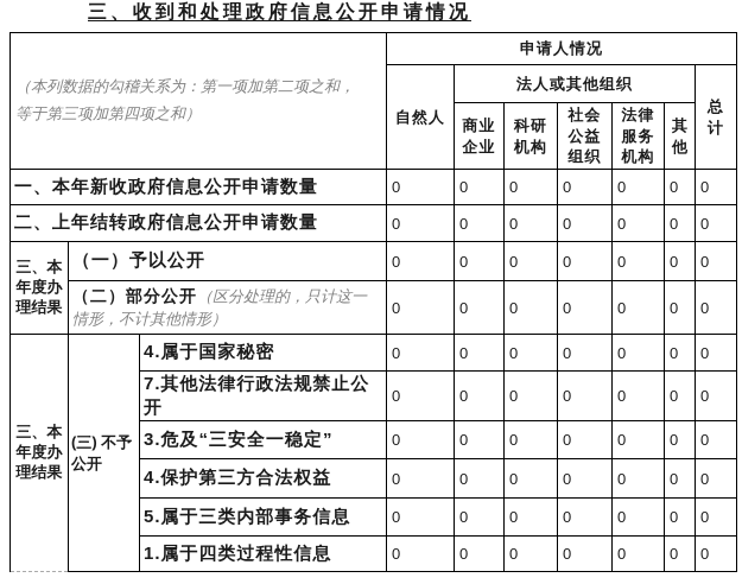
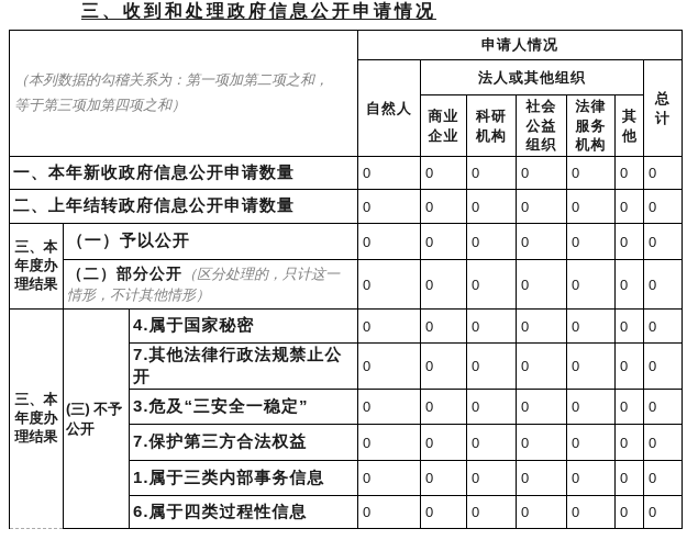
  三、收到和处理政府信息公开申请情况
  （本列数据的勾稽关系为：第一项加第二项之和，等于第三项加第四项之和）	申请人情况
  自然人	法人或其他组织	总计
  商业企业	科研机构	社会公益组织	法律服务机构	其他
  一、本年新收政府信息公开申请数量	0	0	0	0	0	0	0
  二、上年结转政府信息公开申请数量	0	0	0	0	0	0	0
  三、本年度办理结果	（一）予以公开	0	0	0	0	0	0	0
  （二）部分公开（区分处理的，只计这一情形，不计其他情形）	0	0	0	0	0	0	0
  三、本年度办理结果	(三) 不予公开	4.属于国家秘密	0	0	0	0	0	0	0
  7.其他法律行政法规禁止公开	0	0	0	0	0	0	0
  3.危及“三安全一稳定”	0	0	0	0	0	0	0
- 4.保护第三方合法权益	0	0	0	0	0	0	0
+ 7.保护第三方合法权益	0	0	0	0	0	0	0
- 5.属于三类内部事务信息	0	0	0	0	0	0	0
+ 1.属于三类内部事务信息	0	0	0	0	0	0	0
- 1.属于四类过程性信息	0	0	0	0	0	0	0
+ 6.属于四类过程性信息	0	0	0	0	0	0	0
